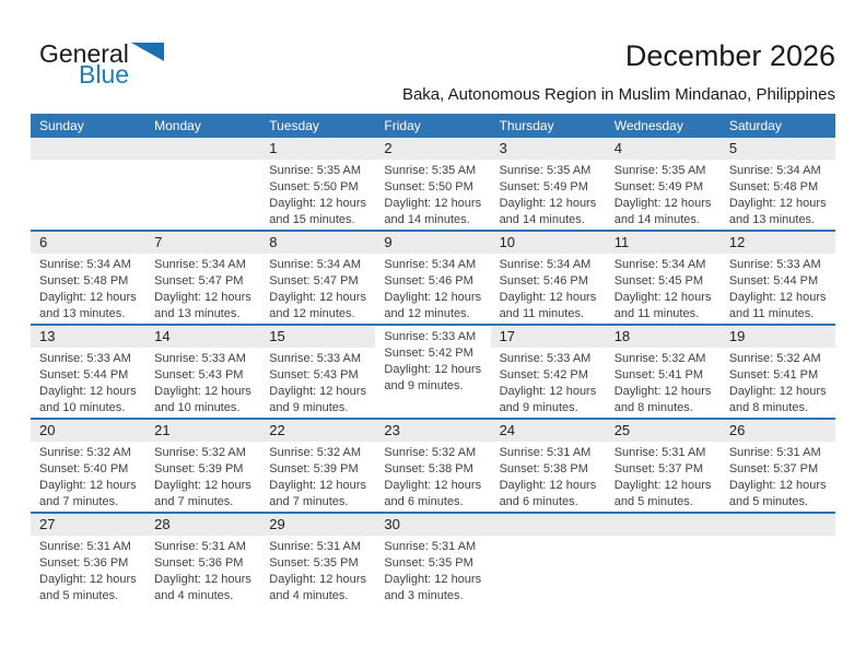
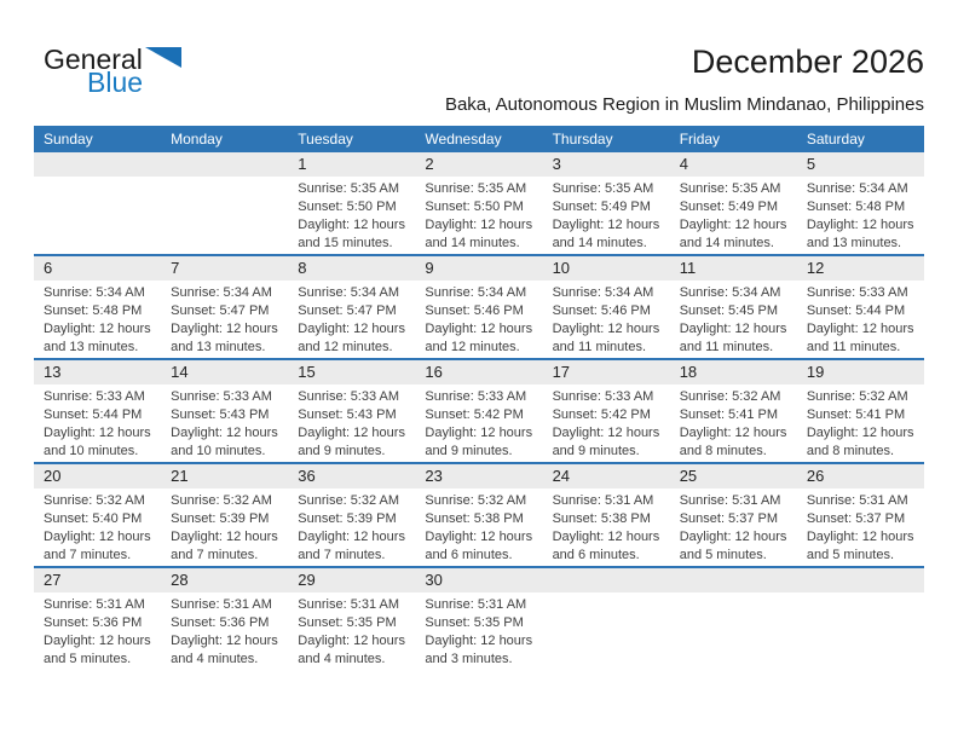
  General
  Blue
  December 2026
  Baka, Autonomous Region in Muslim Mindanao, Philippines
  Sunday
  Monday
  Tuesday
- Friday
+ Wednesday
  Thursday
- Wednesday
+ Friday
  Saturday
  1
  Sunrise: 5:35 AM
  Sunset: 5:50 PM
  Daylight: 12 hours
  and 15 minutes.
  2
  Sunrise: 5:35 AM
  Sunset: 5:50 PM
  Daylight: 12 hours
  and 14 minutes.
  3
  Sunrise: 5:35 AM
  Sunset: 5:49 PM
  Daylight: 12 hours
  and 14 minutes.
  4
  Sunrise: 5:35 AM
  Sunset: 5:49 PM
  Daylight: 12 hours
  and 14 minutes.
  5
  Sunrise: 5:34 AM
  Sunset: 5:48 PM
  Daylight: 12 hours
  and 13 minutes.
  6
  Sunrise: 5:34 AM
  Sunset: 5:48 PM
  Daylight: 12 hours
  and 13 minutes.
  7
  Sunrise: 5:34 AM
  Sunset: 5:47 PM
  Daylight: 12 hours
  and 13 minutes.
  8
  Sunrise: 5:34 AM
  Sunset: 5:47 PM
  Daylight: 12 hours
  and 12 minutes.
  9
  Sunrise: 5:34 AM
  Sunset: 5:46 PM
  Daylight: 12 hours
  and 12 minutes.
  10
  Sunrise: 5:34 AM
  Sunset: 5:46 PM
  Daylight: 12 hours
  and 11 minutes.
  11
  Sunrise: 5:34 AM
  Sunset: 5:45 PM
  Daylight: 12 hours
  and 11 minutes.
  12
  Sunrise: 5:33 AM
  Sunset: 5:44 PM
  Daylight: 12 hours
  and 11 minutes.
  13
  Sunrise: 5:33 AM
  Sunset: 5:44 PM
  Daylight: 12 hours
  and 10 minutes.
  14
  Sunrise: 5:33 AM
  Sunset: 5:43 PM
  Daylight: 12 hours
  and 10 minutes.
  15
  Sunrise: 5:33 AM
  Sunset: 5:43 PM
  Daylight: 12 hours
  and 9 minutes.
+ 16
  Sunrise: 5:33 AM
  Sunset: 5:42 PM
  Daylight: 12 hours
  and 9 minutes.
  17
  Sunrise: 5:33 AM
  Sunset: 5:42 PM
  Daylight: 12 hours
  and 9 minutes.
  18
  Sunrise: 5:32 AM
  Sunset: 5:41 PM
  Daylight: 12 hours
  and 8 minutes.
  19
  Sunrise: 5:32 AM
  Sunset: 5:41 PM
  Daylight: 12 hours
  and 8 minutes.
  20
  Sunrise: 5:32 AM
  Sunset: 5:40 PM
  Daylight: 12 hours
  and 7 minutes.
  21
  Sunrise: 5:32 AM
  Sunset: 5:39 PM
  Daylight: 12 hours
  and 7 minutes.
- 22
+ 36
  Sunrise: 5:32 AM
  Sunset: 5:39 PM
  Daylight: 12 hours
  and 7 minutes.
  23
  Sunrise: 5:32 AM
  Sunset: 5:38 PM
  Daylight: 12 hours
  and 6 minutes.
  24
  Sunrise: 5:31 AM
  Sunset: 5:38 PM
  Daylight: 12 hours
  and 6 minutes.
  25
  Sunrise: 5:31 AM
  Sunset: 5:37 PM
  Daylight: 12 hours
  and 5 minutes.
  26
  Sunrise: 5:31 AM
  Sunset: 5:37 PM
  Daylight: 12 hours
  and 5 minutes.
  27
  Sunrise: 5:31 AM
  Sunset: 5:36 PM
  Daylight: 12 hours
  and 5 minutes.
  28
  Sunrise: 5:31 AM
  Sunset: 5:36 PM
  Daylight: 12 hours
  and 4 minutes.
  29
  Sunrise: 5:31 AM
  Sunset: 5:35 PM
  Daylight: 12 hours
  and 4 minutes.
  30
  Sunrise: 5:31 AM
  Sunset: 5:35 PM
  Daylight: 12 hours
  and 3 minutes.
